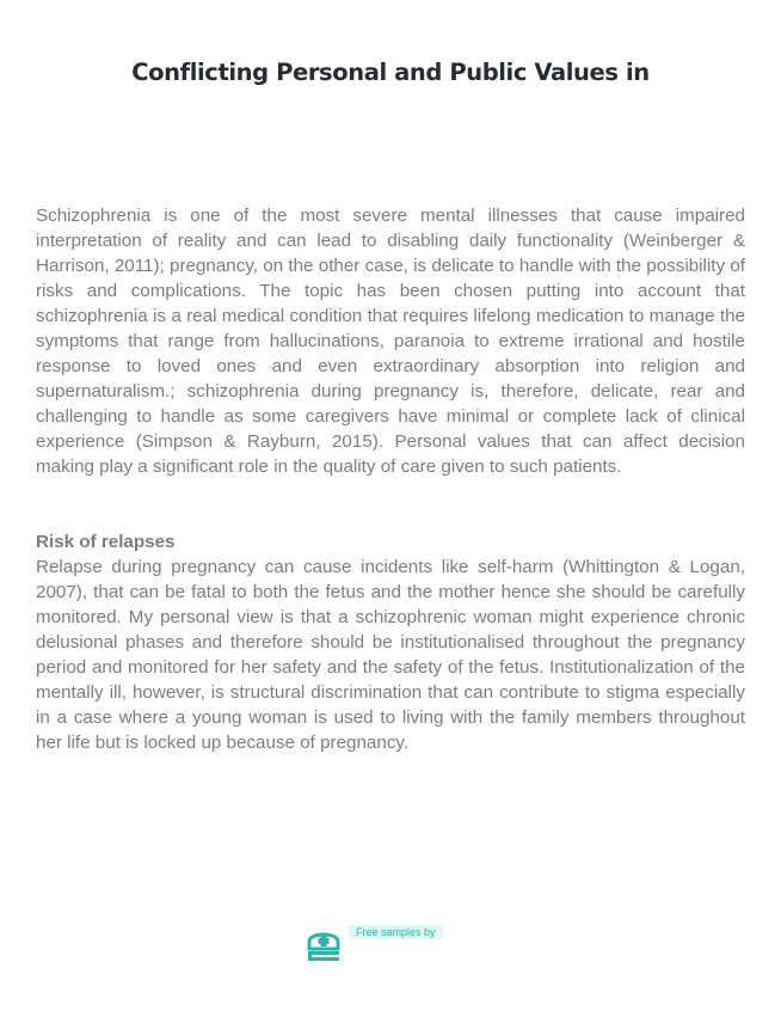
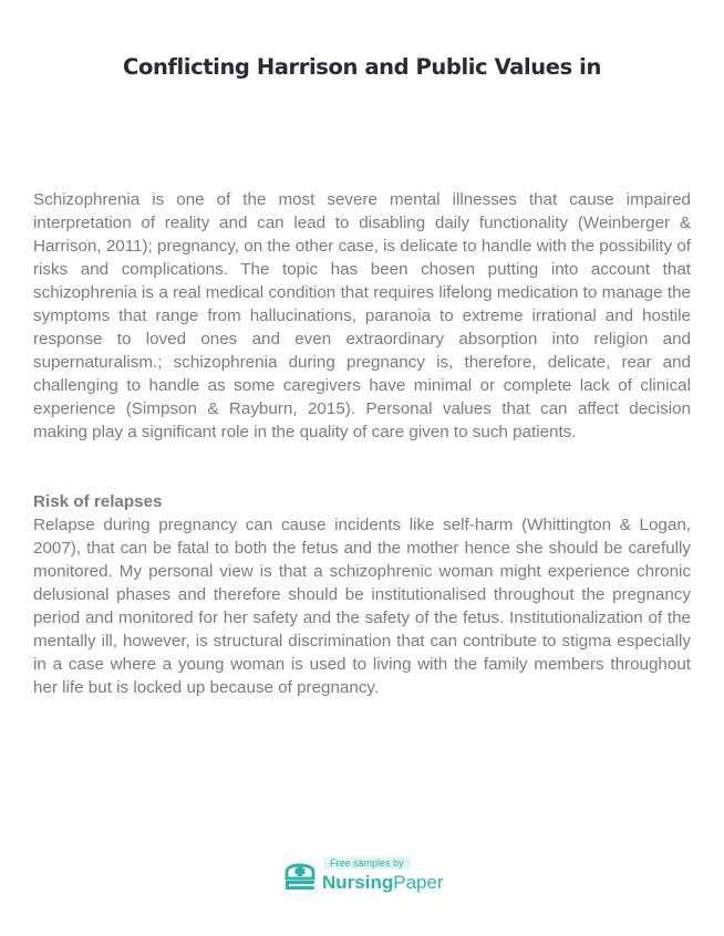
- Conflicting Personal and Public Values in
+ Conflicting Harrison and Public Values in
  Schizophrenia is one of the most severe mental illnesses that cause impaired interpretation of reality and can lead to disabling daily functionality (Weinberger & Harrison, 2011); pregnancy, on the other case, is delicate to handle with the possibility of risks and complications. The topic has been chosen putting into account that schizophrenia is a real medical condition that requires lifelong medication to manage the symptoms that range from hallucinations, paranoia to extreme irrational and hostile response to loved ones and even extraordinary absorption into religion and supernaturalism.; schizophrenia during pregnancy is, therefore, delicate, rear and challenging to handle as some caregivers have minimal or complete lack of clinical experience (Simpson & Rayburn, 2015). Personal values that can affect decision making play a significant role in the quality of care given to such patients.
  Risk of relapses
  Relapse during pregnancy can cause incidents like self-harm (Whittington & Logan, 2007), that can be fatal to both the fetus and the mother hence she should be carefully monitored. My personal view is that a schizophrenic woman might experience chronic delusional phases and therefore should be institutionalised throughout the pregnancy period and monitored for her safety and the safety of the fetus. Institutionalization of the mentally ill, however, is structural discrimination that can contribute to stigma especially in a case where a young woman is used to living with the family members throughout her life but is locked up because of pregnancy.
  Free samples by
+ NursingPaper
